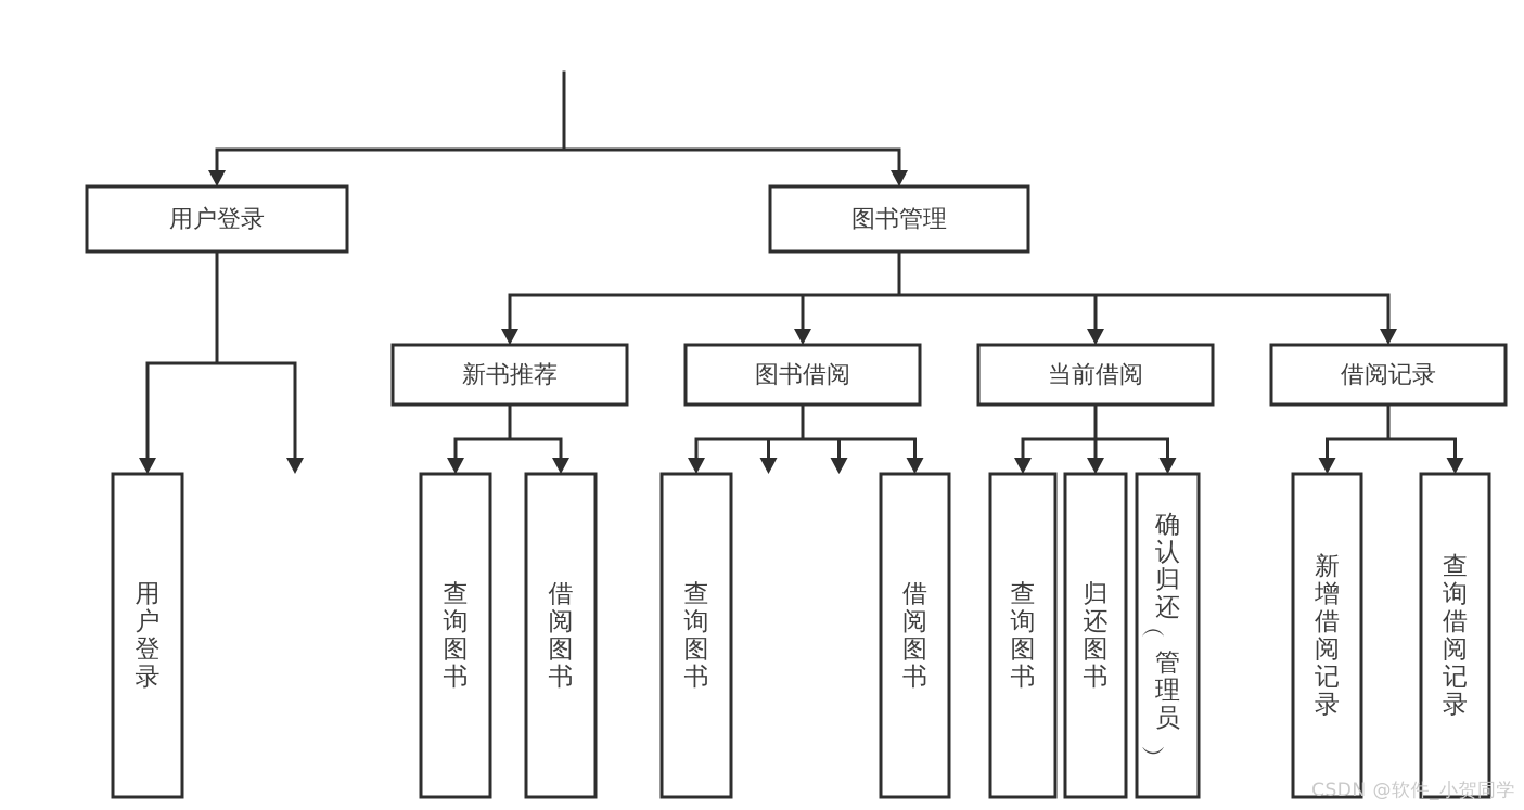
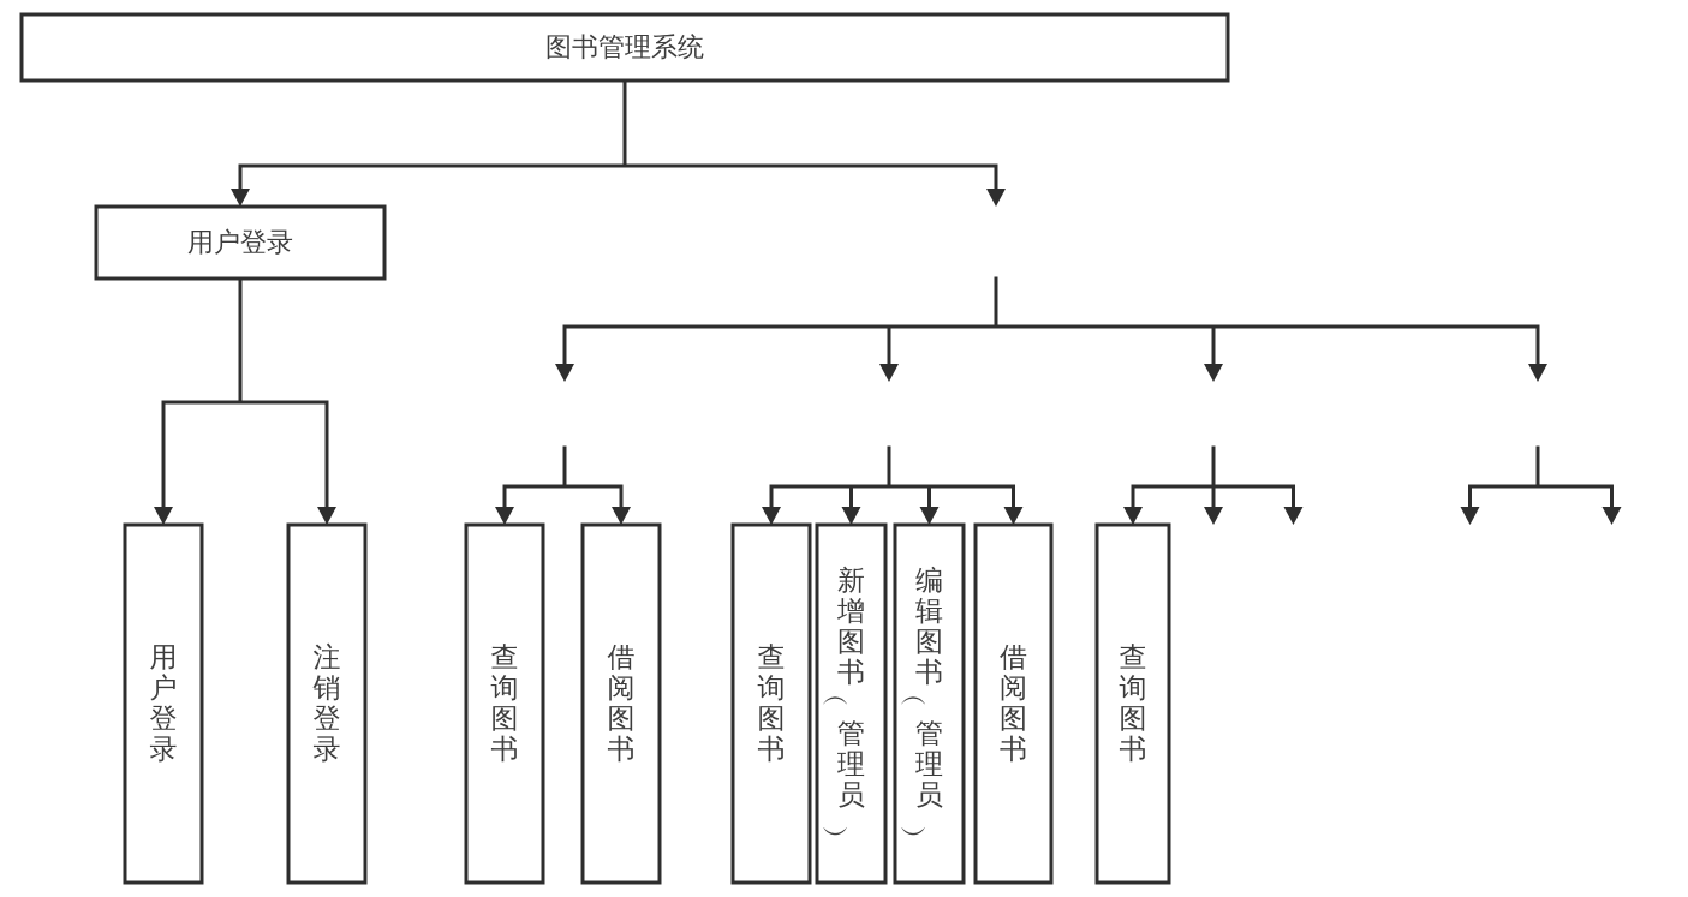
+ 图书管理系统
  用户登录
- 图书管理
- 新书推荐
- 图书借阅
- 当前借阅
- 借阅记录
  用户登录
+ 注销登录
  查询图书
  借阅图书
  查询图书
+ 新增图书管理员
+ 编辑图书管理员
  借阅图书
  查询图书
- 归还图书
- 确认归还管理员
- 新增借阅记录
- 查询借阅记录
- CSDN @软件_小贺同学
